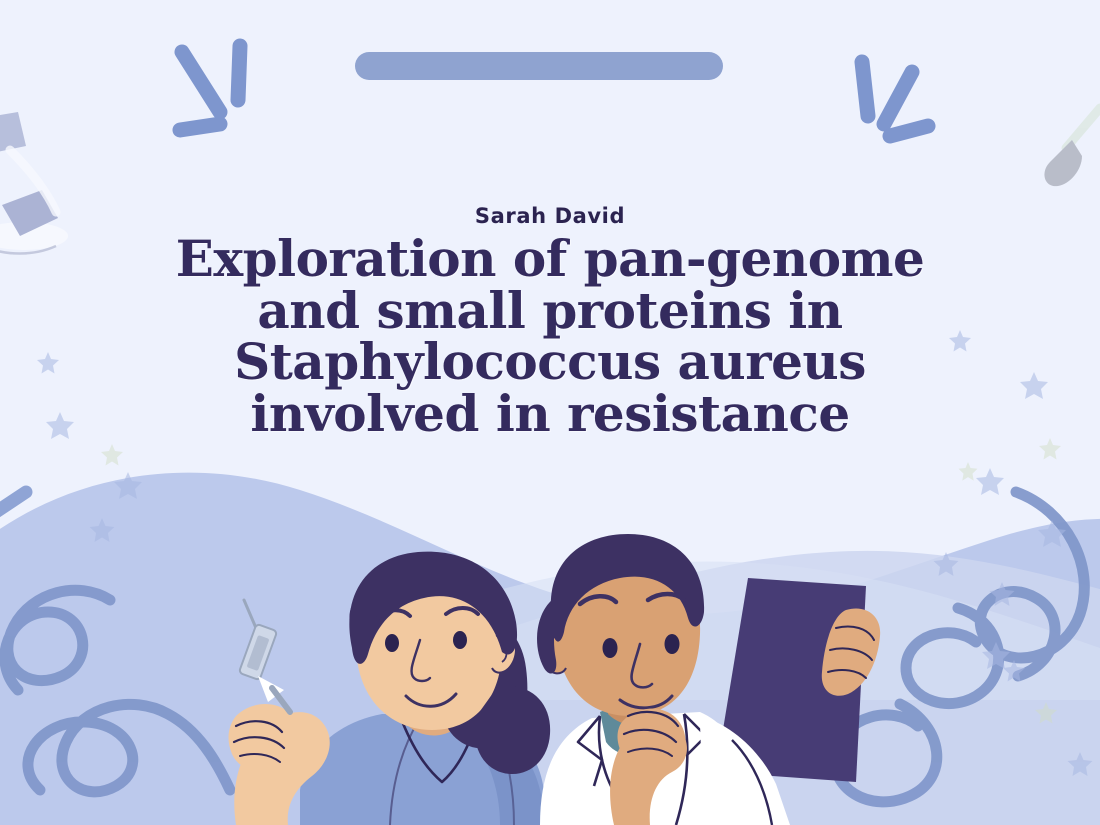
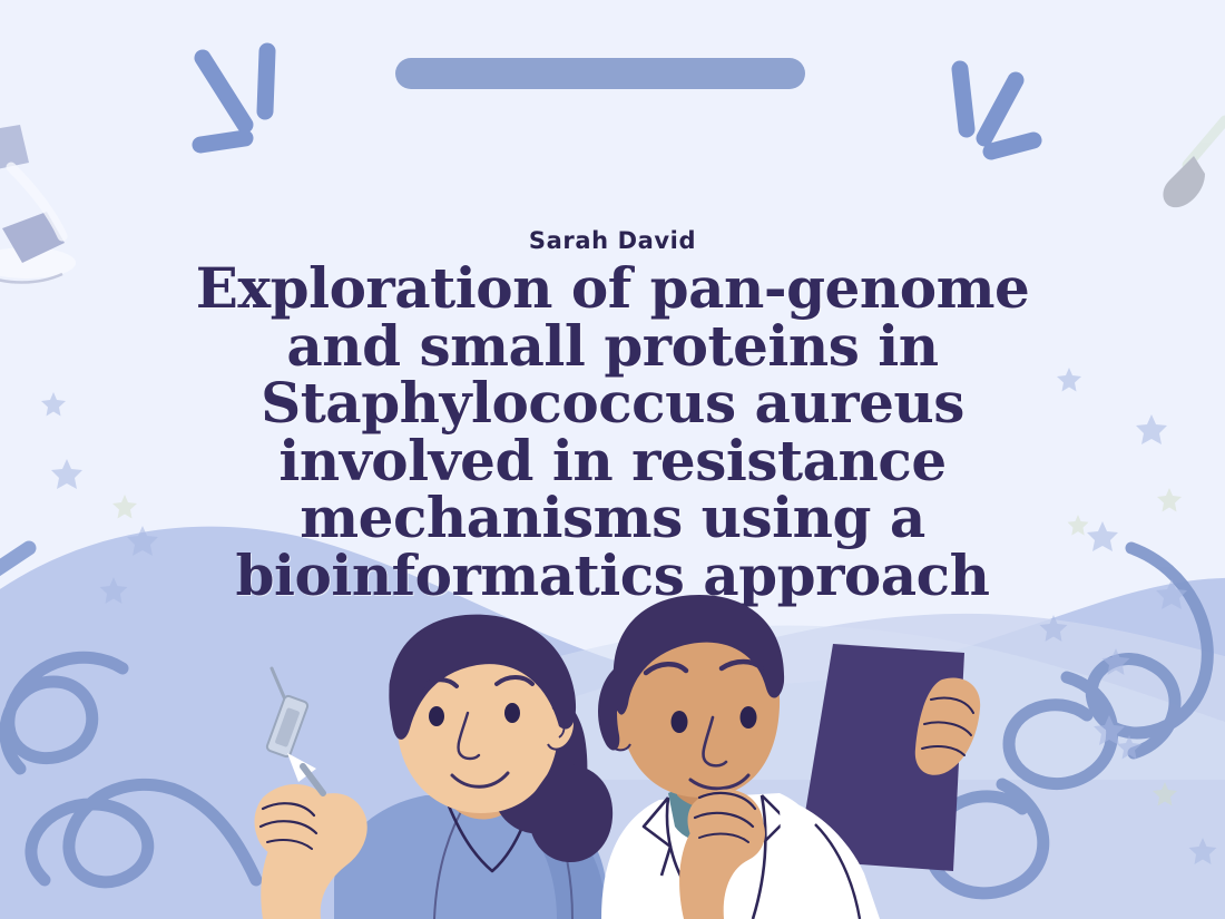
  Sarah David
  Exploration of pan-genome
  and small proteins in
  Staphylococcus aureus
  involved in resistance
+ mechanisms using a
+ bioinformatics approach
